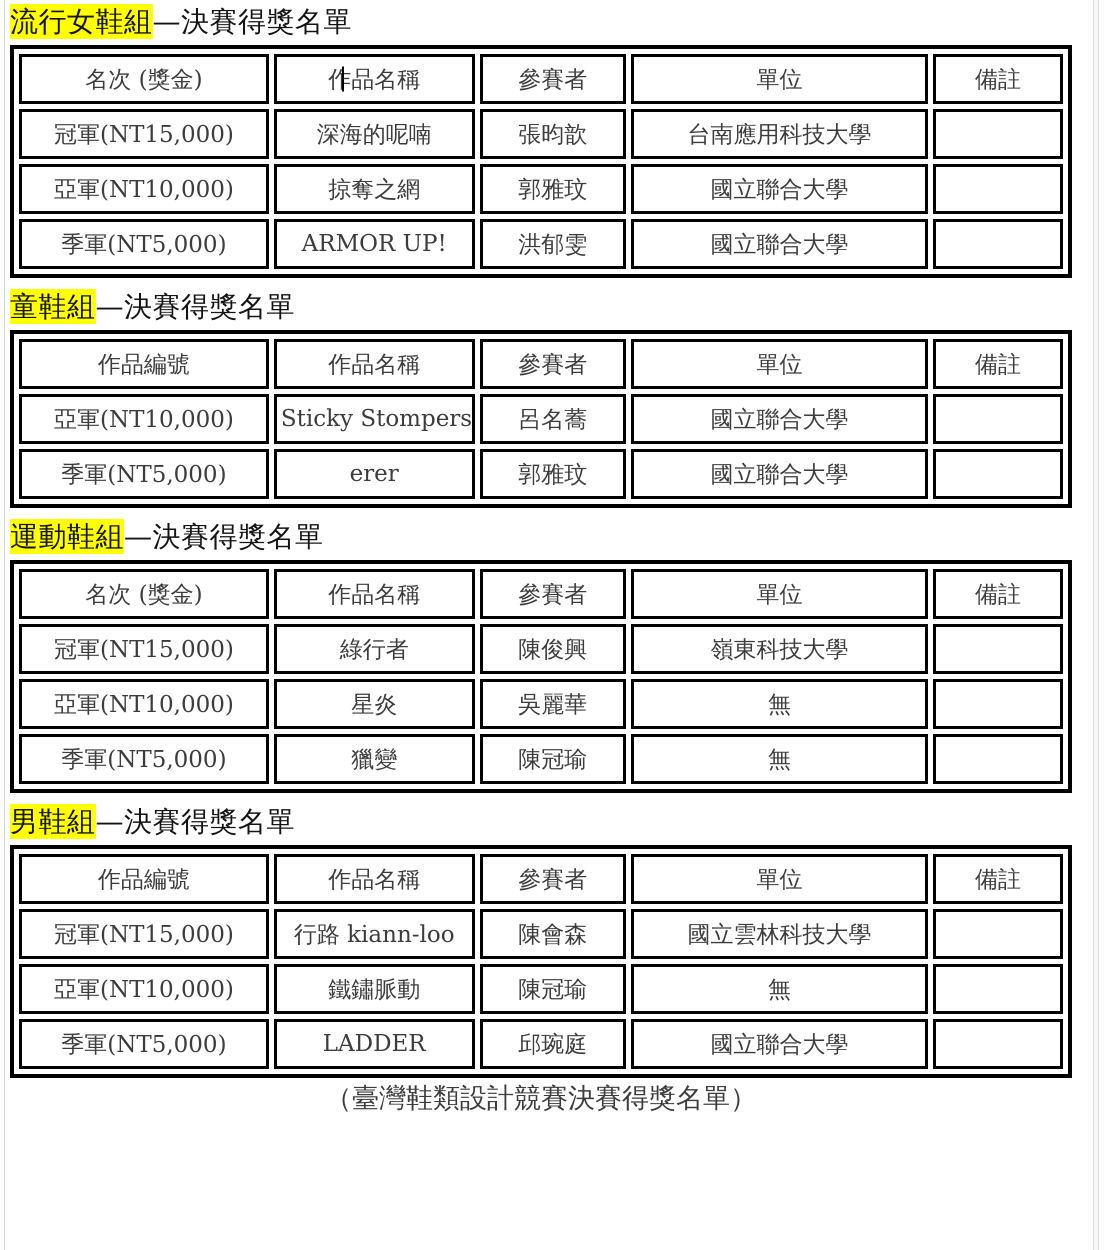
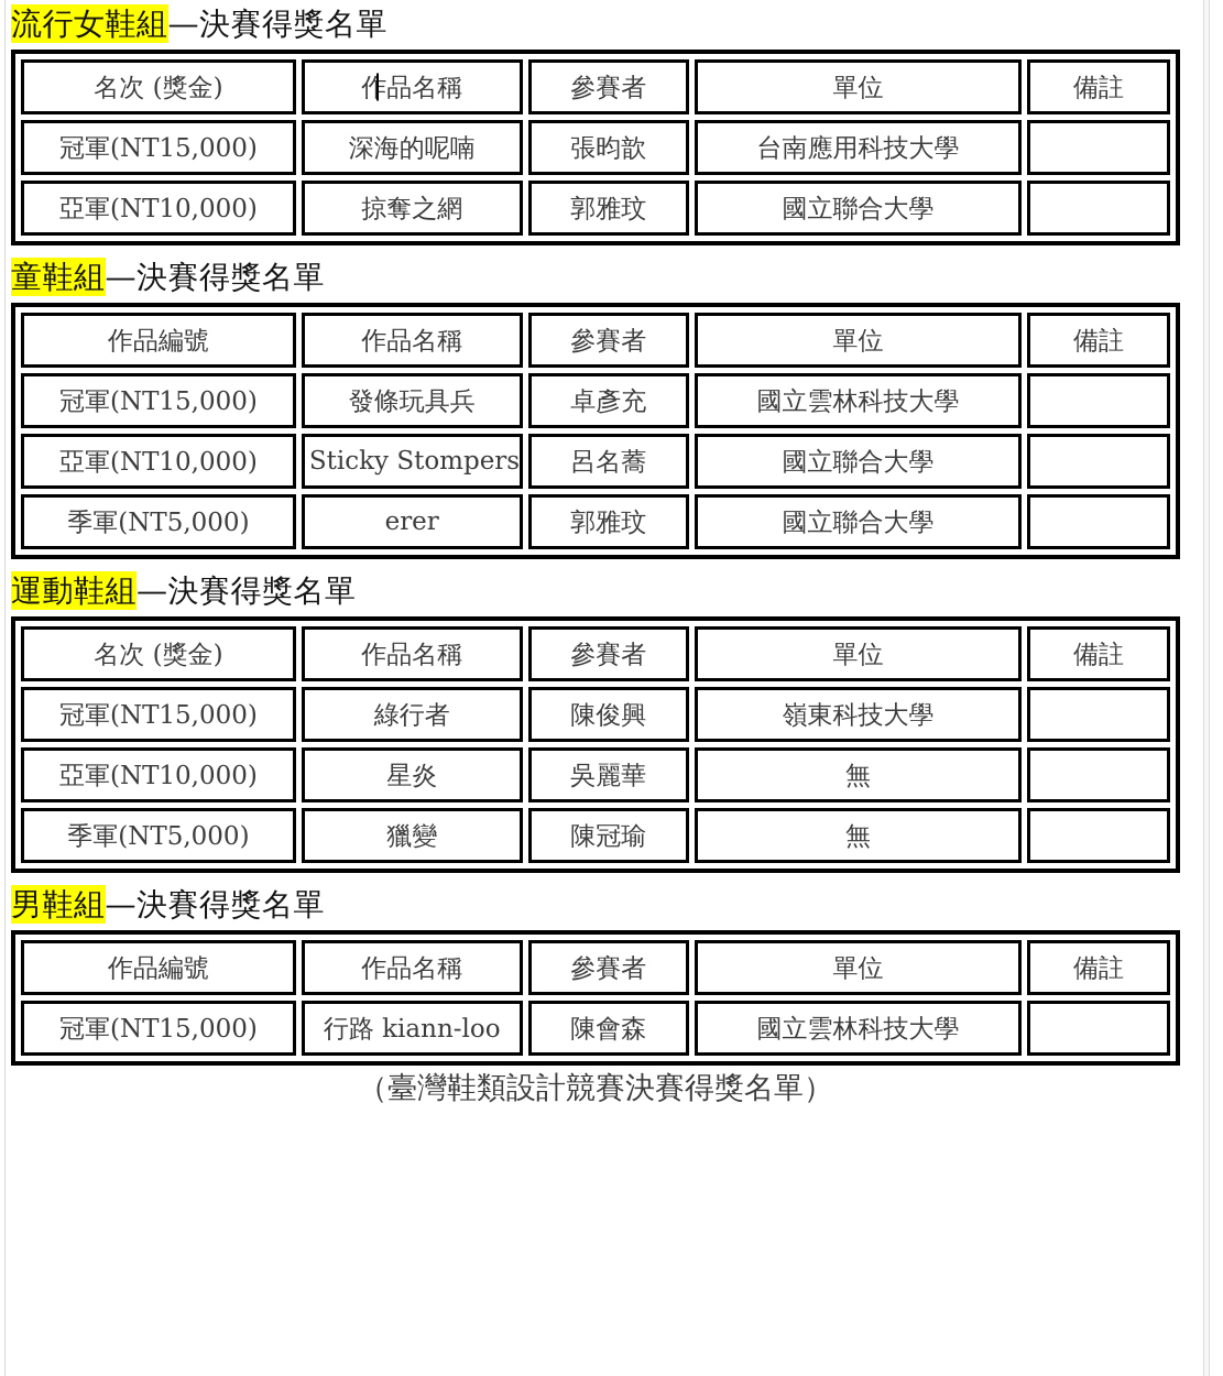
  流行女鞋組—決賽得獎名單
  名次 (獎金)	作品名稱	參賽者	單位	備註
  冠軍(NT15,000)	深海的呢喃	張昀歆	台南應用科技大學
  亞軍(NT10,000)	掠奪之網	郭雅玟	國立聯合大學
- 季軍(NT5,000)	ARMOR UP!	洪郁雯	國立聯合大學
  童鞋組—決賽得獎名單
  作品編號	作品名稱	參賽者	單位	備註
+ 冠軍(NT15,000)	發條玩具兵	卓彥充	國立雲林科技大學
  亞軍(NT10,000)	Sticky Stompers	呂名蕎	國立聯合大學
  季軍(NT5,000)	erer	郭雅玟	國立聯合大學
  運動鞋組—決賽得獎名單
  名次 (獎金)	作品名稱	參賽者	單位	備註
  冠軍(NT15,000)	綠行者	陳俊興	嶺東科技大學
  亞軍(NT10,000)	星炎	吳麗華	無
  季軍(NT5,000)	獵變	陳冠瑜	無
  男鞋組—決賽得獎名單
  作品編號	作品名稱	參賽者	單位	備註
  冠軍(NT15,000)	行路 kiann-loo	陳會森	國立雲林科技大學
- 亞軍(NT10,000)	鐵鏽脈動	陳冠瑜	無
- 季軍(NT5,000)	LADDER	邱琬庭	國立聯合大學
  （臺灣鞋類設計競賽決賽得獎名單）
